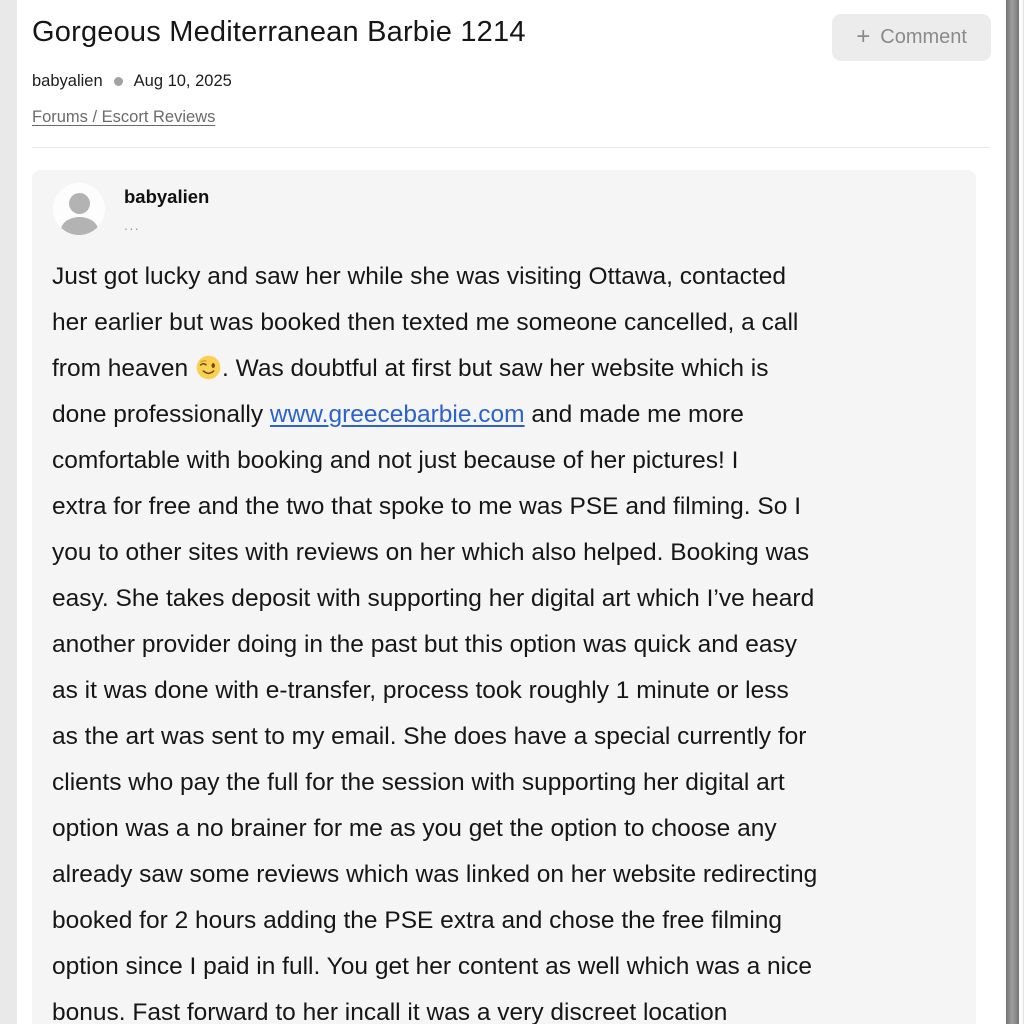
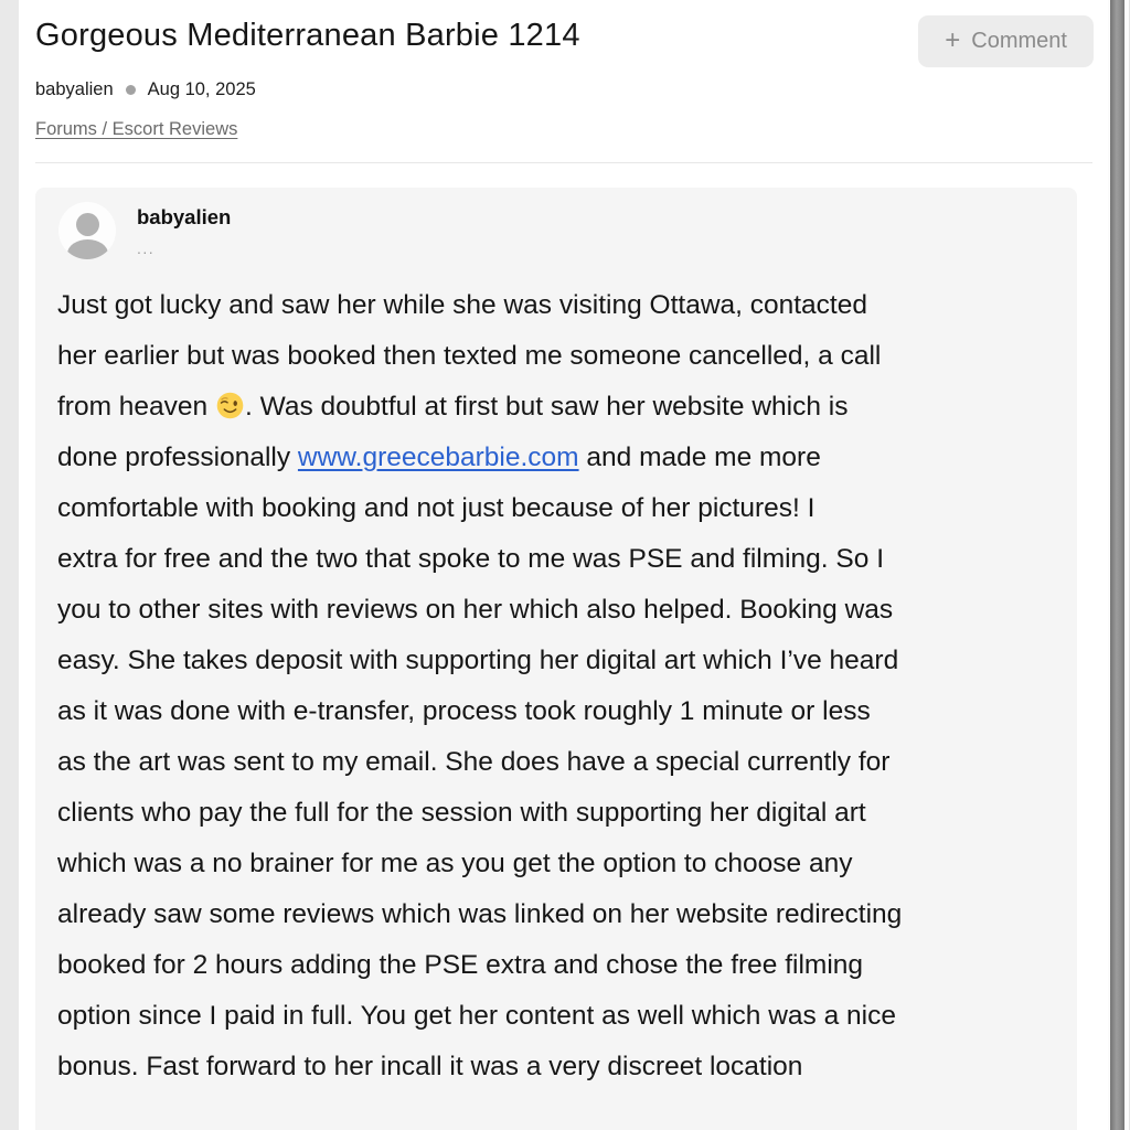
  Gorgeous Mediterranean Barbie 1214
  +
  Comment
  babyalien
  Aug 10, 2025
  Forums / Escort Reviews
  babyalien
  ...
  Just got lucky and saw her while she was visiting Ottawa, contacted
  her earlier but was booked then texted me someone cancelled, a call
  from heaven . Was doubtful at first but saw her website which is
  done professionally www.greecebarbie.com and made me more
  comfortable with booking and not just because of her pictures! I
  extra for free and the two that spoke to me was PSE and filming. So I
  you to other sites with reviews on her which also helped. Booking was
  easy. She takes deposit with supporting her digital art which I’ve heard
- another provider doing in the past but this option was quick and easy
  as it was done with e-transfer, process took roughly 1 minute or less
  as the art was sent to my email. She does have a special currently for
  clients who pay the full for the session with supporting her digital art
- option was a no brainer for me as you get the option to choose any
+ which was a no brainer for me as you get the option to choose any
  already saw some reviews which was linked on her website redirecting
  booked for 2 hours adding the PSE extra and chose the free filming
  option since I paid in full. You get her content as well which was a nice
  bonus. Fast forward to her incall it was a very discreet location
